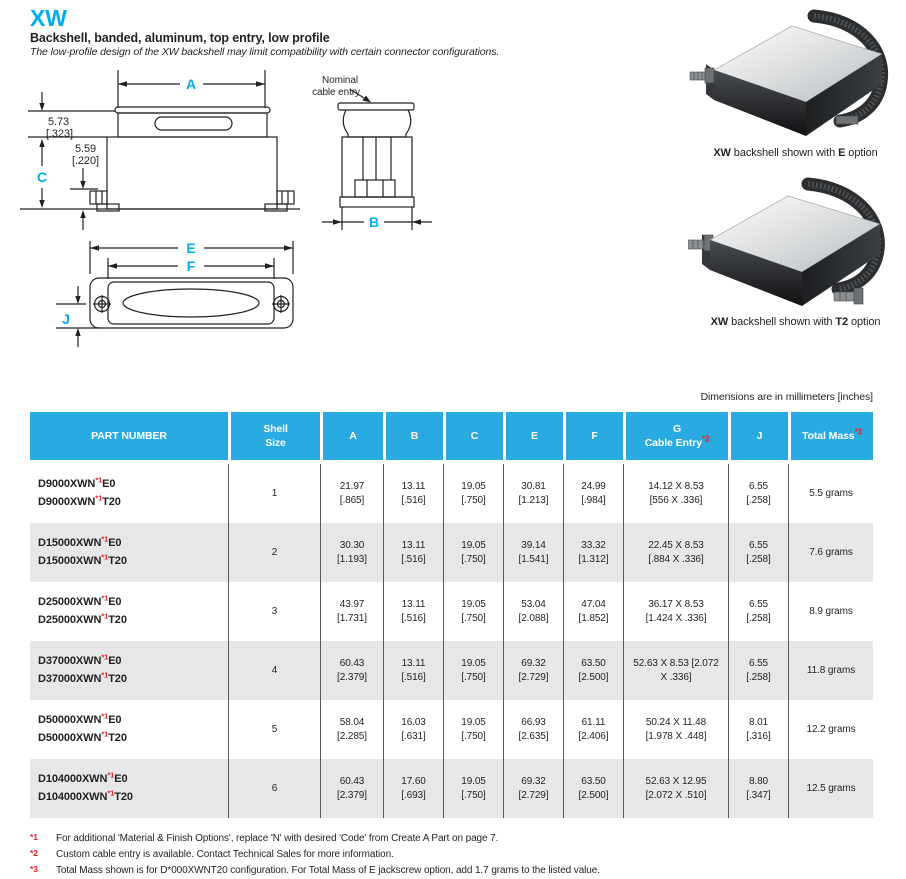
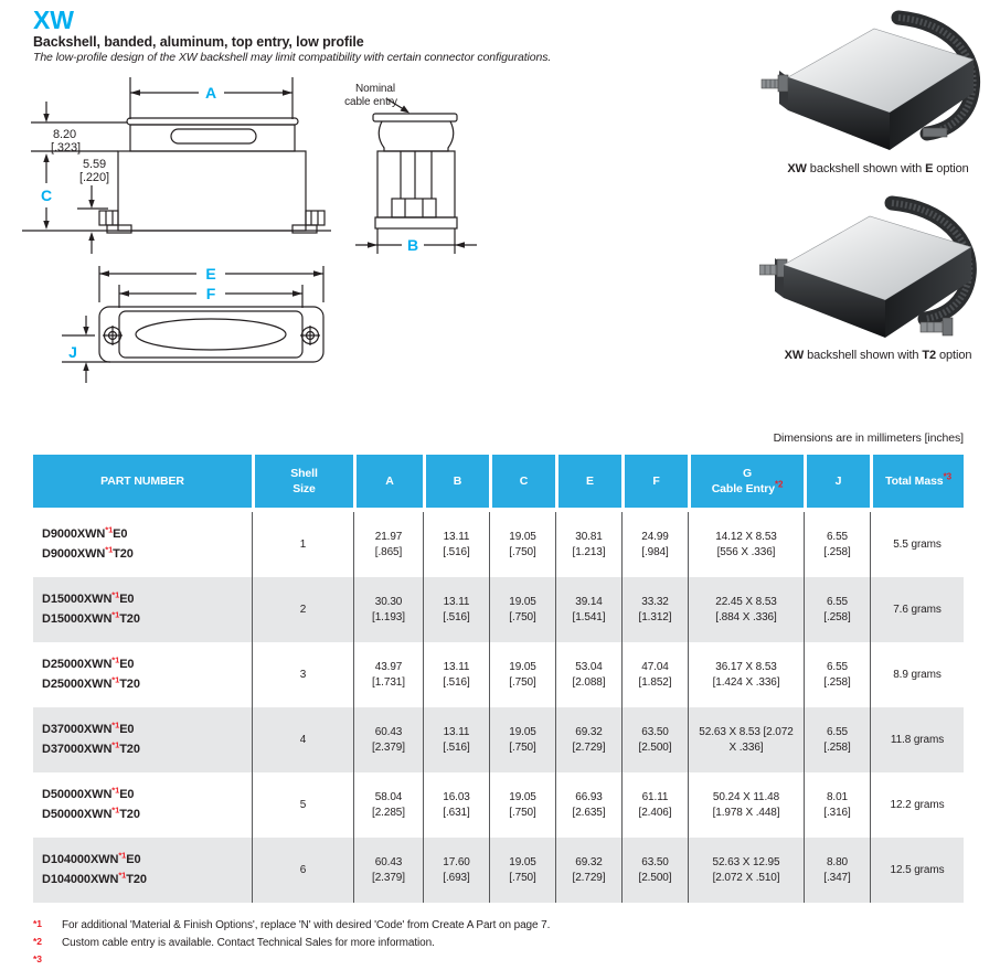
  XW
  Backshell, banded, aluminum, top entry, low profile
  The low-profile design of the XW backshell may limit compatibility with certain connector configurations.
  A
- 5.73
+ 8.20
  [.323]
  C
  5.59
  [.220]
  Nominal
  cable entry
  B
  E
  F
  J
  XW backshell shown with E option
  XW backshell shown with T2 option
  Dimensions are in millimeters [inches]
  PART NUMBER	Shell Size	A	B	C	E	F	GCable Entry*2	J	Total Mass*3
  D9000XWN*1E0D9000XWN*1T20	1	21.97 [.865]	13.11 [.516]	19.05 [.750]	30.81 [1.213]	24.99 [.984]	14.12 X 8.53 [556 X .336]	6.55 [.258]	5.5 grams
  D15000XWN*1E0D15000XWN*1T20	2	30.30 [1.193]	13.11 [.516]	19.05 [.750]	39.14 [1.541]	33.32 [1.312]	22.45 X 8.53 [.884 X .336]	6.55 [.258]	7.6 grams
  D25000XWN*1E0D25000XWN*1T20	3	43.97 [1.731]	13.11 [.516]	19.05 [.750]	53.04 [2.088]	47.04 [1.852]	36.17 X 8.53 [1.424 X .336]	6.55 [.258]	8.9 grams
  D37000XWN*1E0D37000XWN*1T20	4	60.43 [2.379]	13.11 [.516]	19.05 [.750]	69.32 [2.729]	63.50 [2.500]	52.63 X 8.53 [2.072 X .336]	6.55 [.258]	11.8 grams
  D50000XWN*1E0D50000XWN*1T20	5	58.04 [2.285]	16.03 [.631]	19.05 [.750]	66.93 [2.635]	61.11 [2.406]	50.24 X 11.48 [1.978 X .448]	8.01 [.316]	12.2 grams
  D104000XWN*1E0D104000XWN*1T20	6	60.43 [2.379]	17.60 [.693]	19.05 [.750]	69.32 [2.729]	63.50 [2.500]	52.63 X 12.95 [2.072 X .510]	8.80 [.347]	12.5 grams
  *1
  For additional 'Material & Finish Options', replace 'N' with desired 'Code' from Create A Part on page 7.
  *2
  Custom cable entry is available. Contact Technical Sales for more information.
  *3
- Total Mass shown is for D*000XWNT20 configuration. For Total Mass of E jackscrew option, add 1.7 grams to the listed value.
